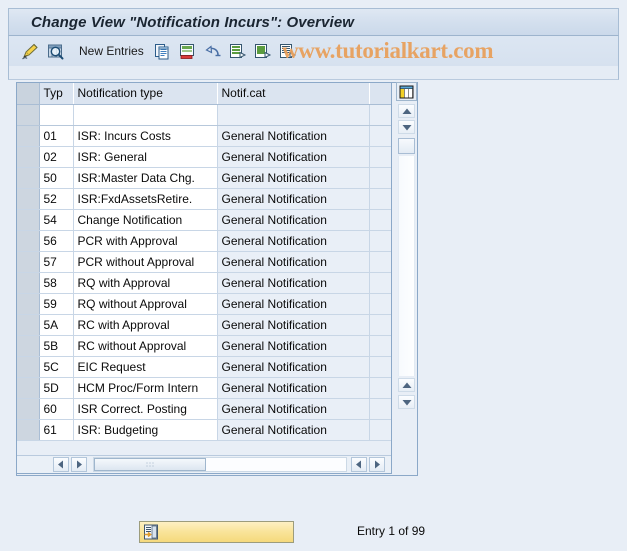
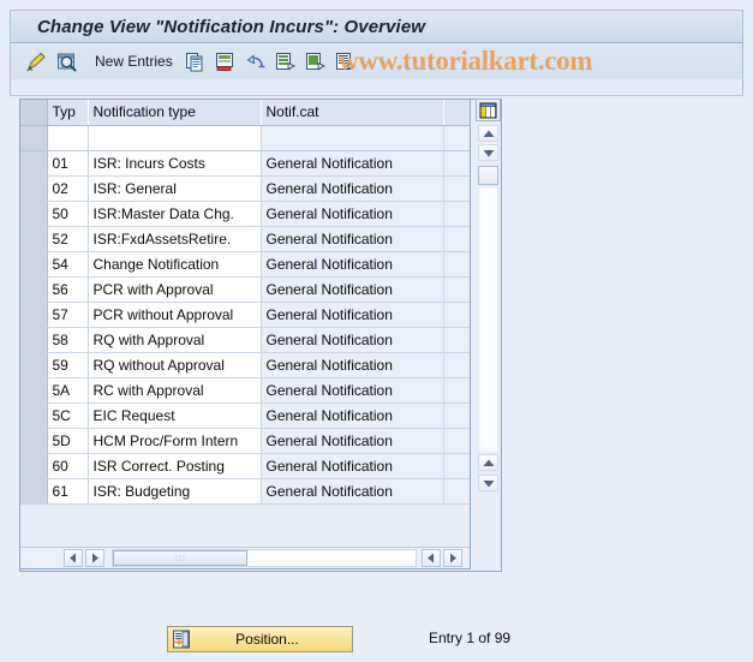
  Change View "Notification Incurs": Overview
  New Entries
  www.tutorialkart.com
  	Typ	Notification type	Notif.cat
  	01	ISR: Incurs Costs	General Notification
  	02	ISR: General	General Notification
  	50	ISR:Master Data Chg.	General Notification
  	52	ISR:FxdAssetsRetire.	General Notification
  	54	Change Notification	General Notification
  	56	PCR with Approval	General Notification
  	57	PCR without Approval	General Notification
  	58	RQ with Approval	General Notification
  	59	RQ without Approval	General Notification
  	5A	RC with Approval	General Notification
- 	5B	RC without Approval	General Notification
  	5C	EIC Request	General Notification
  	5D	HCM Proc/Form Intern	General Notification
  	60	ISR Correct. Posting	General Notification
  	61	ISR: Budgeting	General Notification
+ Position...
  Entry 1 of 99
